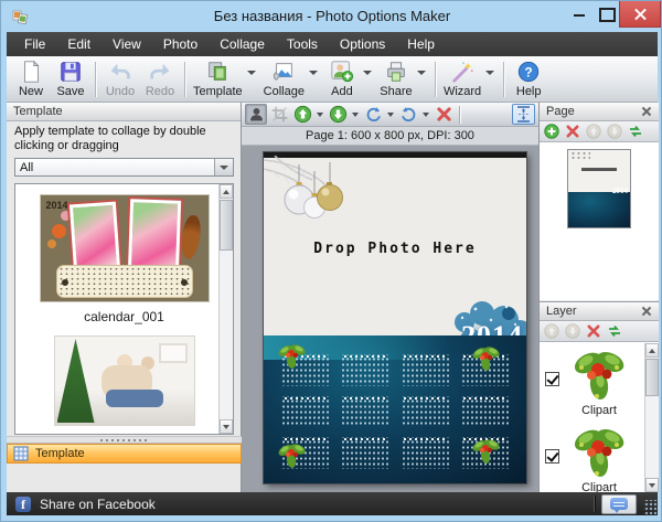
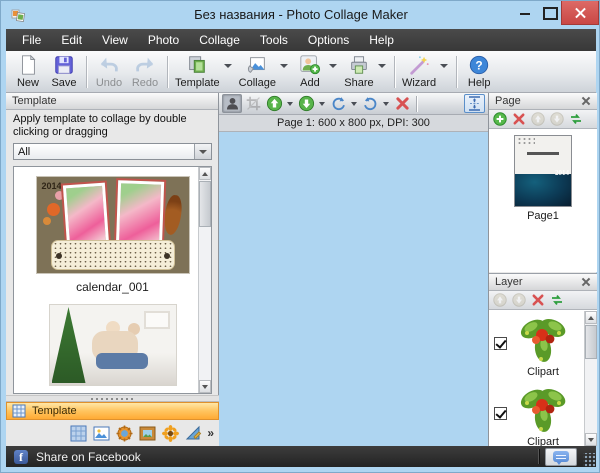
- Без названия - Photo Options Maker
+ Без названия - Photo Collage Maker
  File
  Edit
  View
  Photo
  Collage
  Tools
  Options
  Help
  New
  Save
  Undo
  Redo
  Template
  Collage
  Add
  Share
  Wizard
  ?
  Help
  Template
  Apply template to collage by double clicking or dragging
  All
  2014
  calendar_001
  Template
+ »
  Page 1: 600 x 800 px, DPI: 300
- Drop Photo Here
  Page
  2014
+ Page1
  Layer
  Clipart
  Clipart
  f
  Share on Facebook
